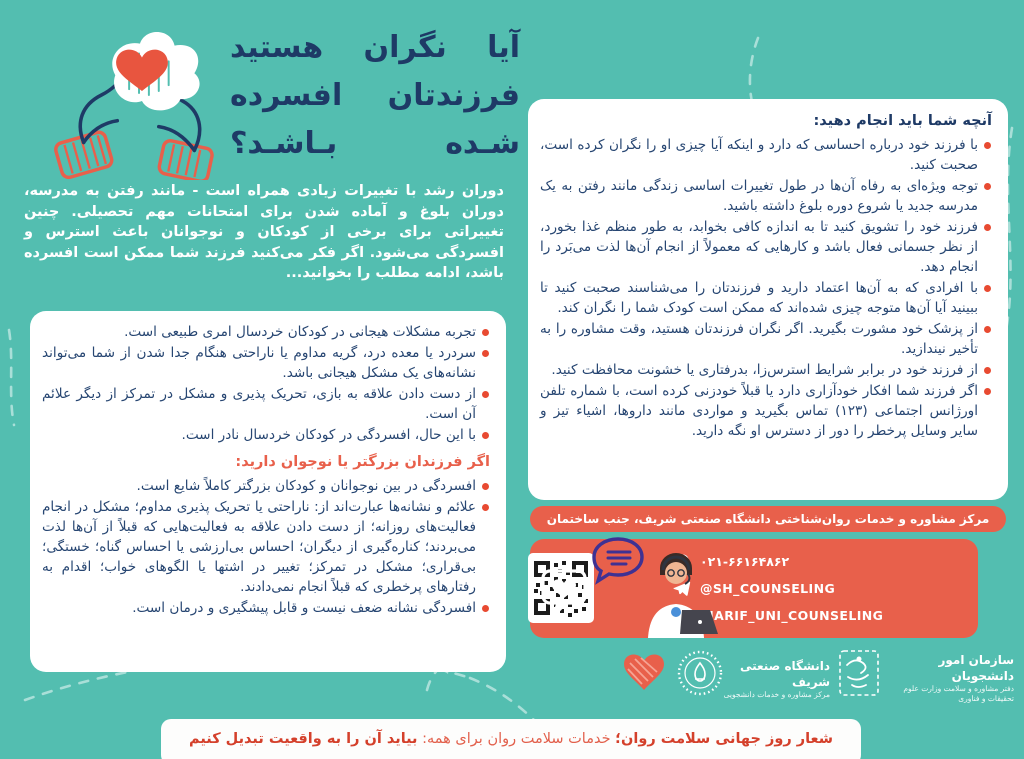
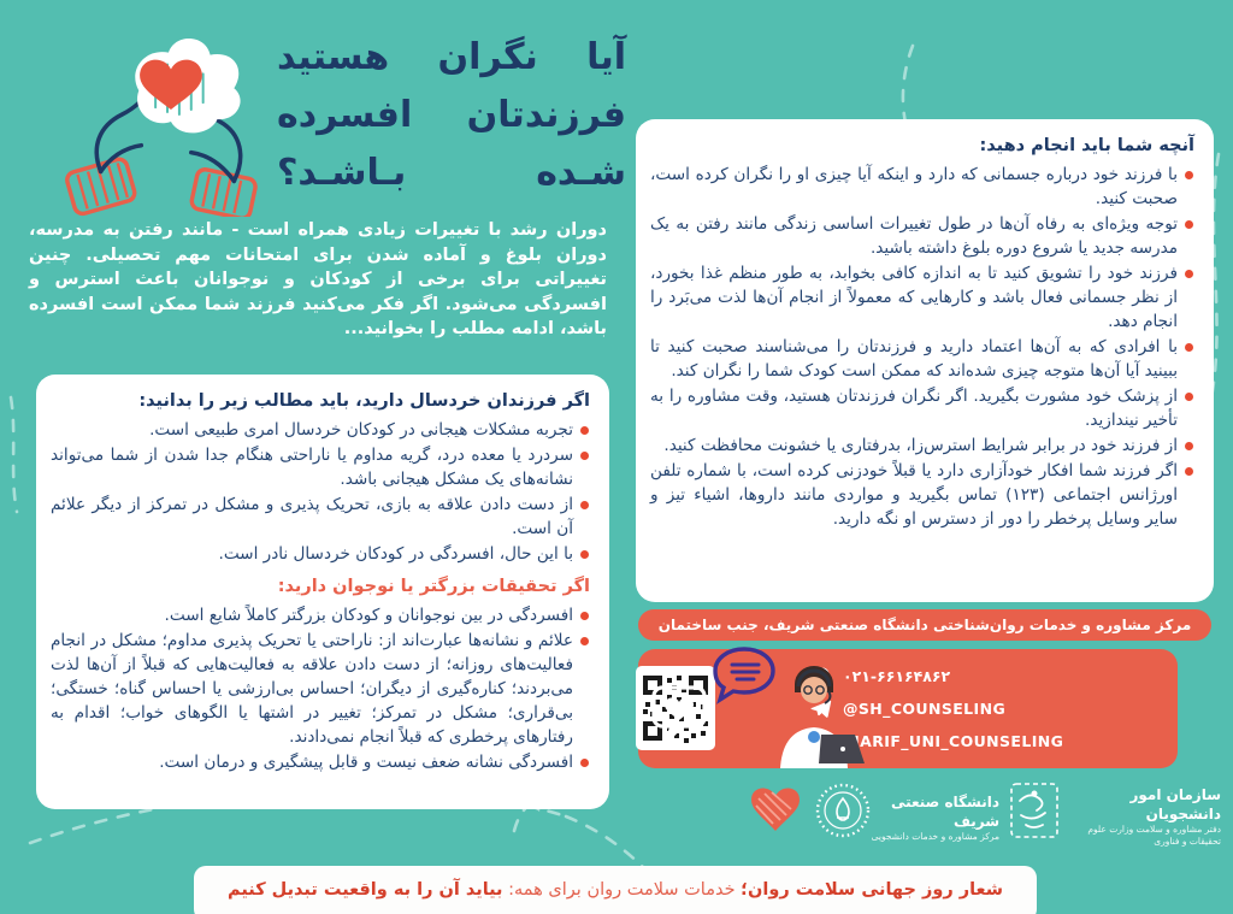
  آیا نگران هستید
  فرزندتان افسرده
  شـده بـاشـد؟
  دوران رشد با تغییرات زیادی همراه است - مانند رفتن به مدرسه، دوران بلوغ و آماده شدن برای امتحانات مهم تحصیلی. چنین تغییراتی برای برخی از کودکان و نوجوانان باعث استرس و افسردگی میشود. اگر فکر می‌کنید فرزند شما ممکن است افسرده باشد، ادامه مطلب را بخوانید...
+ اگر فرزندان خردسال دارید، باید مطالب زیر را بدانید:
  تجربه مشکلات هیجانی در کودکان خردسال امری طبیعی است.
  سردرد یا معده درد، گریه مداوم یا ناراحتی هنگام جدا شدن از شما می‌تواند نشانه‌های یک مشکل هیجانی باشد.
  از دست دادن علاقه به بازی، تحریک پذیری و مشکل در تمرکز از دیگر علائم آن است.
  با این حال، افسردگی در کودکان خردسال نادر است.
- اگر فرزندان بزرگتر یا نوجوان دارید:
+ اگر تحقیقات بزرگتر یا نوجوان دارید:
  افسردگی در بین نوجوانان و کودکان بزرگتر کاملاً شایع است.
  علائم و نشانه‌ها عبارت‌اند از: ناراحتی یا تحریک پذیری مداوم؛ مشکل در انجام فعالیت‌های روزانه؛ از دست دادن علاقه به فعالیت‌هایی که قبلاً از آن‌ها لذت می‌بردند؛ کناره‌گیری از دیگران؛ احساس بی‌ارزشی یا احساس گناه؛ خستگی؛ بی‌قراری؛ مشکل در تمرکز؛ تغییر در اشتها یا الگوهای خواب؛ اقدام به رفتارهای پرخطری که قبلاً انجام نمی‌دادند.
  افسردگی نشانه ضعف نیست و قابل پیشگیری و درمان است.
  آنچه شما باید انجام دهید:
- با فرزند خود درباره احساسی که دارد و اینکه آیا چیزی او را نگران کرده است، صحبت کنید.
+ با فرزند خود درباره جسمانی که دارد و اینکه آیا چیزی او را نگران کرده است، صحبت کنید.
  توجه ویژه‌ای به رفاه آن‌ها در طول تغییرات اساسی زندگی مانند رفتن به یک مدرسه جدید یا شروع دوره بلوغ داشته باشید.
  فرزند خود را تشویق کنید تا به اندازه کافی بخوابد، به طور منظم غذا بخورد، از نظر جسمانی فعال باشد و کارهایی که معمولاً از انجام آن‌ها لذت می‌بَرد را انجام دهد.
  با افرادی که به آن‌ها اعتماد دارید و فرزندتان را می‌شناسند صحبت کنید تا ببینید آیا آن‌ها متوجه چیزی شده‌اند که ممکن است کودک شما را نگران کند.
  از پزشک خود مشورت بگیرید. اگر نگران فرزندتان هستید، وقت مشاوره را به تأخیر نیندازید.
  از فرزند خود در برابر شرایط استرس‌زا، بدرفتاری یا خشونت محافظت کنید.
  اگر فرزند شما افکار خودآزاری دارد یا قبلاً خودزنی کرده است، با شماره تلفن اورژانس اجتماعی (۱۲۳) تماس بگیرید و مواردی مانند داروها، اشیاء تیز و سایر وسایل پرخطر را دور از دسترس او نگه دارید.
  مرکز مشاوره و خدمات روان‌شناختی دانشگاه صنعتی شریف، جنب ساختمان
  ۰۲۱-۶۶۱۶۴۸۶۲
  @SH_COUNSELING
  ARIF_UNI_COUNSELING
  دانشگاه صنعتی شریف
  مرکز مشاوره و خدمات دانشجویی
  سازمان امور دانشجویان
  دفتر مشاوره و سلامت وزارت علوم
  تحقیقات و فناوری
  شعار روز جهانی سلامت روان؛ خدمات سلامت روان برای همه: بیاید آن را به واقعیت تبدیل کنیم
